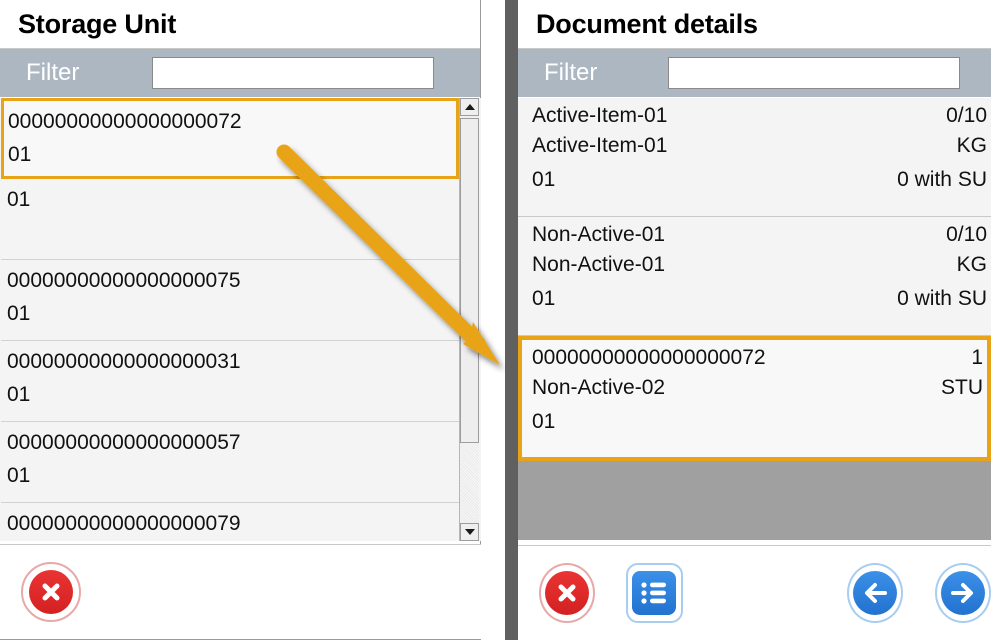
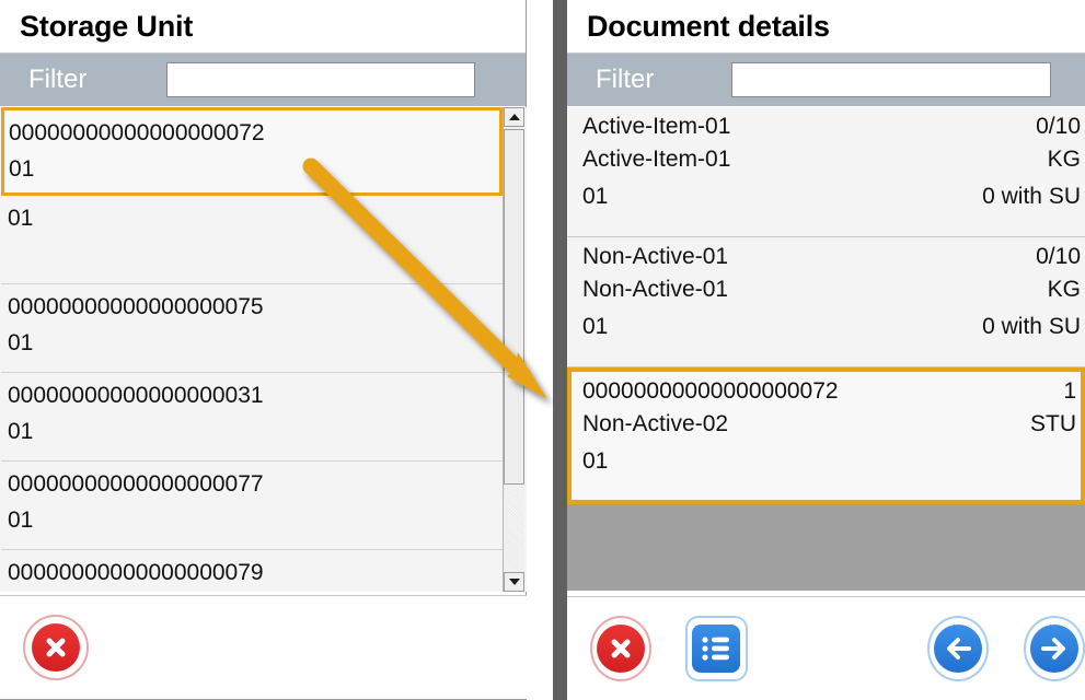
  Storage Unit
  Filter
  00000000000000000072
  01
  01
  00000000000000000075
  01
  00000000000000000031
  01
- 00000000000000000057
+ 00000000000000000077
  01
  00000000000000000079
  Document details
  Filter
  Active-Item-01
  0/10
  Active-Item-01
  KG
  01
  0 with SU
  Non-Active-01
  0/10
  Non-Active-01
  KG
  01
  0 with SU
  00000000000000000072
  1
  Non-Active-02
  STU
  01
